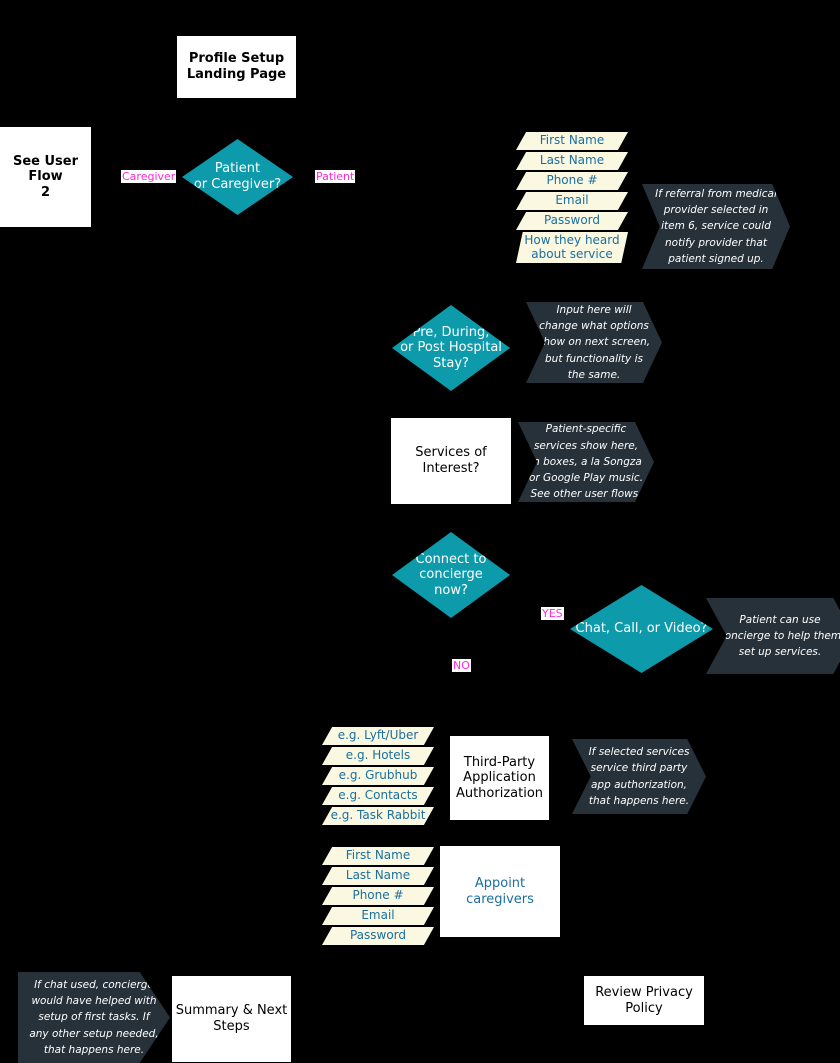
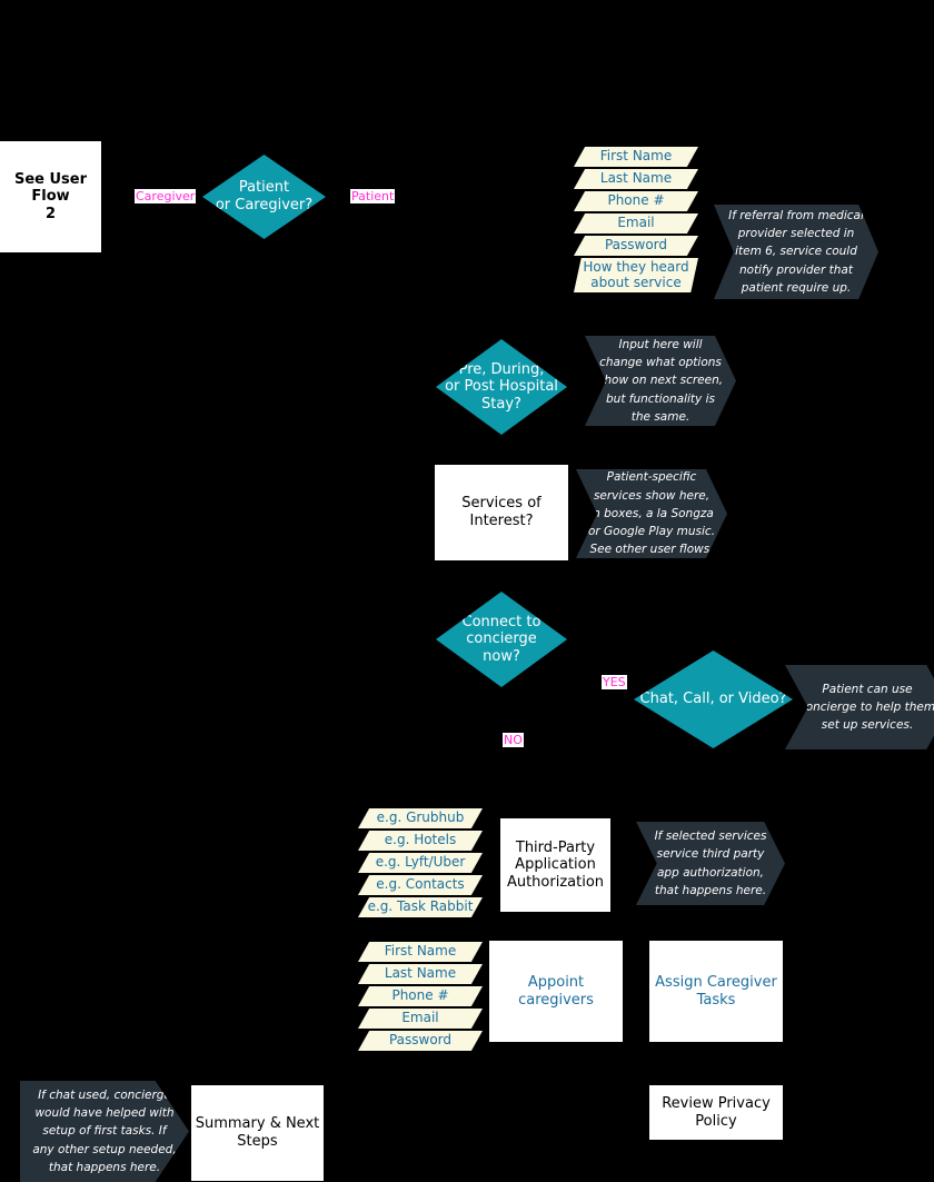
- Profile Setup
- Landing Page
  See User Flow
  2
  Patient
  or Caregiver?
  Caregiver
  Patient
  First Name
  Last Name
  Phone #
  Email
  Password
  How they heard
  about service
- If referral from medical provider selected in item 6, service could notify provider that patient signed up.
+ If referral from medical provider selected in item 6, service could notify provider that patient require up.
  Pre, During,
  or Post Hospital
  Stay?
  Input here will change what options how on next screen, but functionality is the same.
  Services of Interest?
  Patient-specific services show here, boxes, a la Songza or Google Play music. See other user flows
  Connect to
  concierge
  now?
  YES
  NO
  Chat, Call, or Video?
  Patient can use oncierge to help them set up services.
  Third-Party
  Application
  Authorization
- e.g. Lyft/Uber
+ e.g. Grubhub
  e.g. Hotels
- e.g. Grubhub
+ e.g. Lyft/Uber
  e.g. Contacts
  e.g. Task Rabbit
  If selected services service third party app authorization, that happens here.
  Appoint caregivers
  First Name
  Last Name
  Phone #
  Email
  Password
+ Assign Caregiver
+ Tasks
  Summary & Next
  Steps
  If chat used, concierg would have helped with setup of first tasks. If any other setup needed, that happens here.
  Review Privacy Policy
